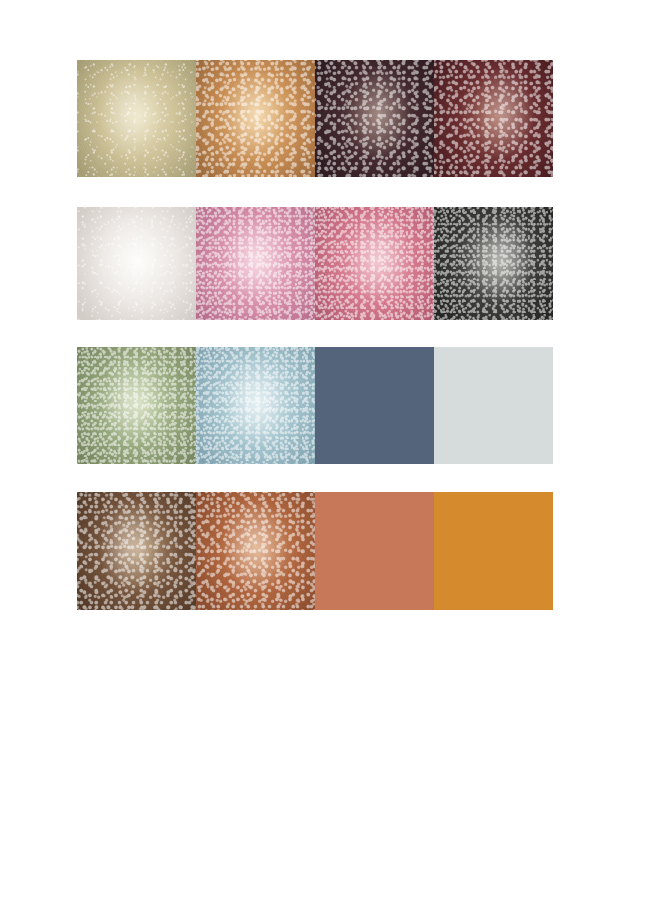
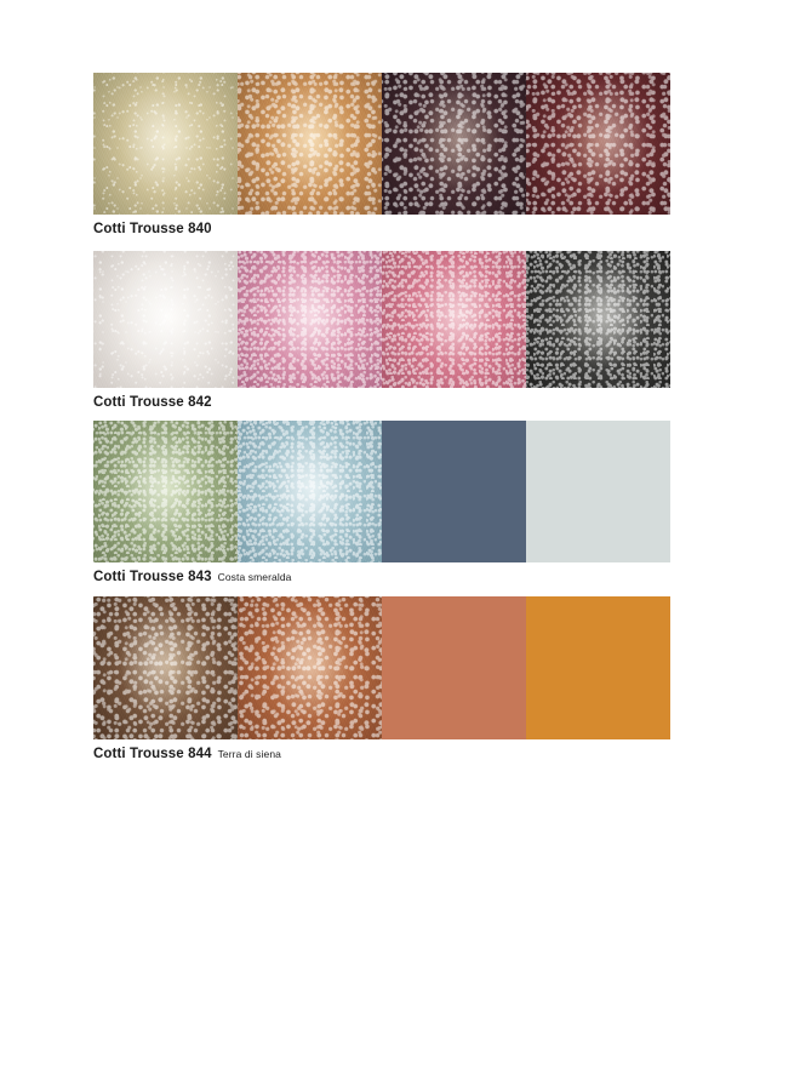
+ Cotti Trousse 840
+ Cotti Trousse 842
+ Cotti Trousse 843
+ Costa smeralda
+ Cotti Trousse 844
+ Terra di siena
